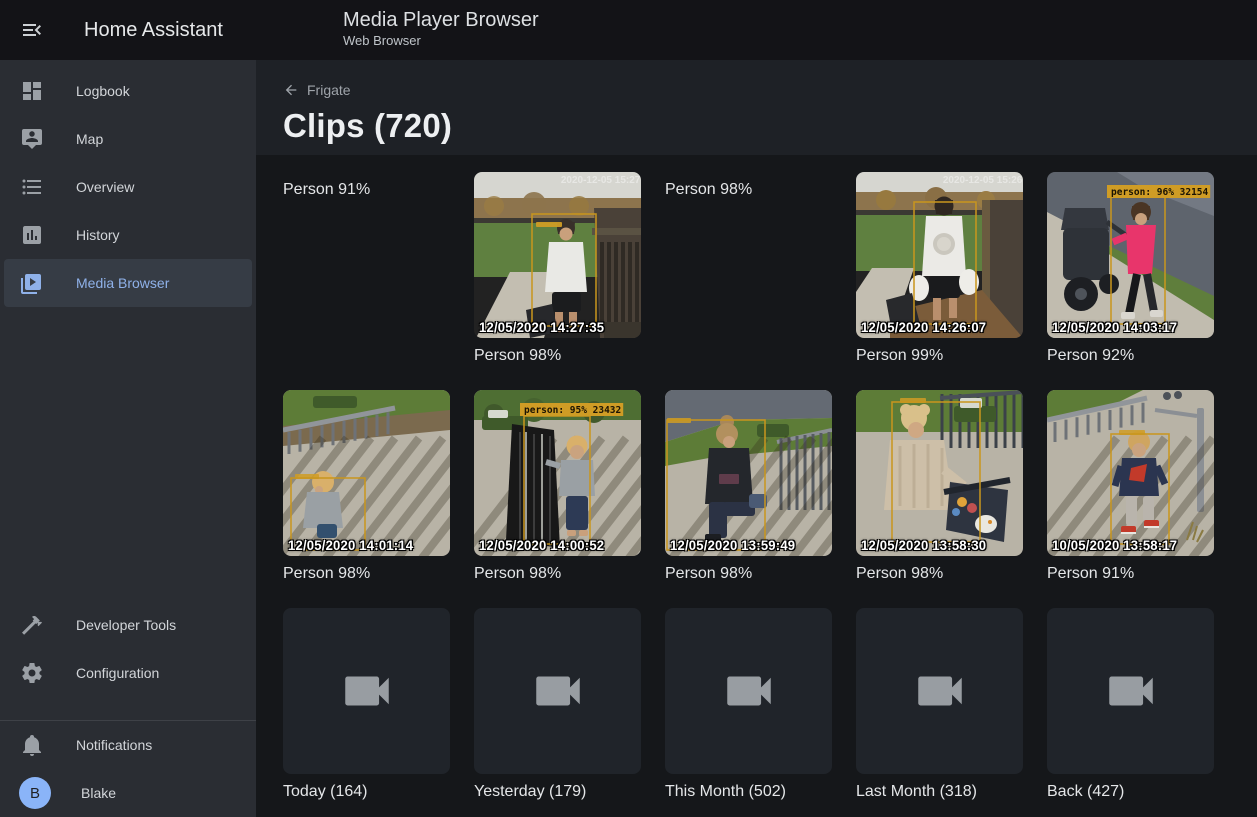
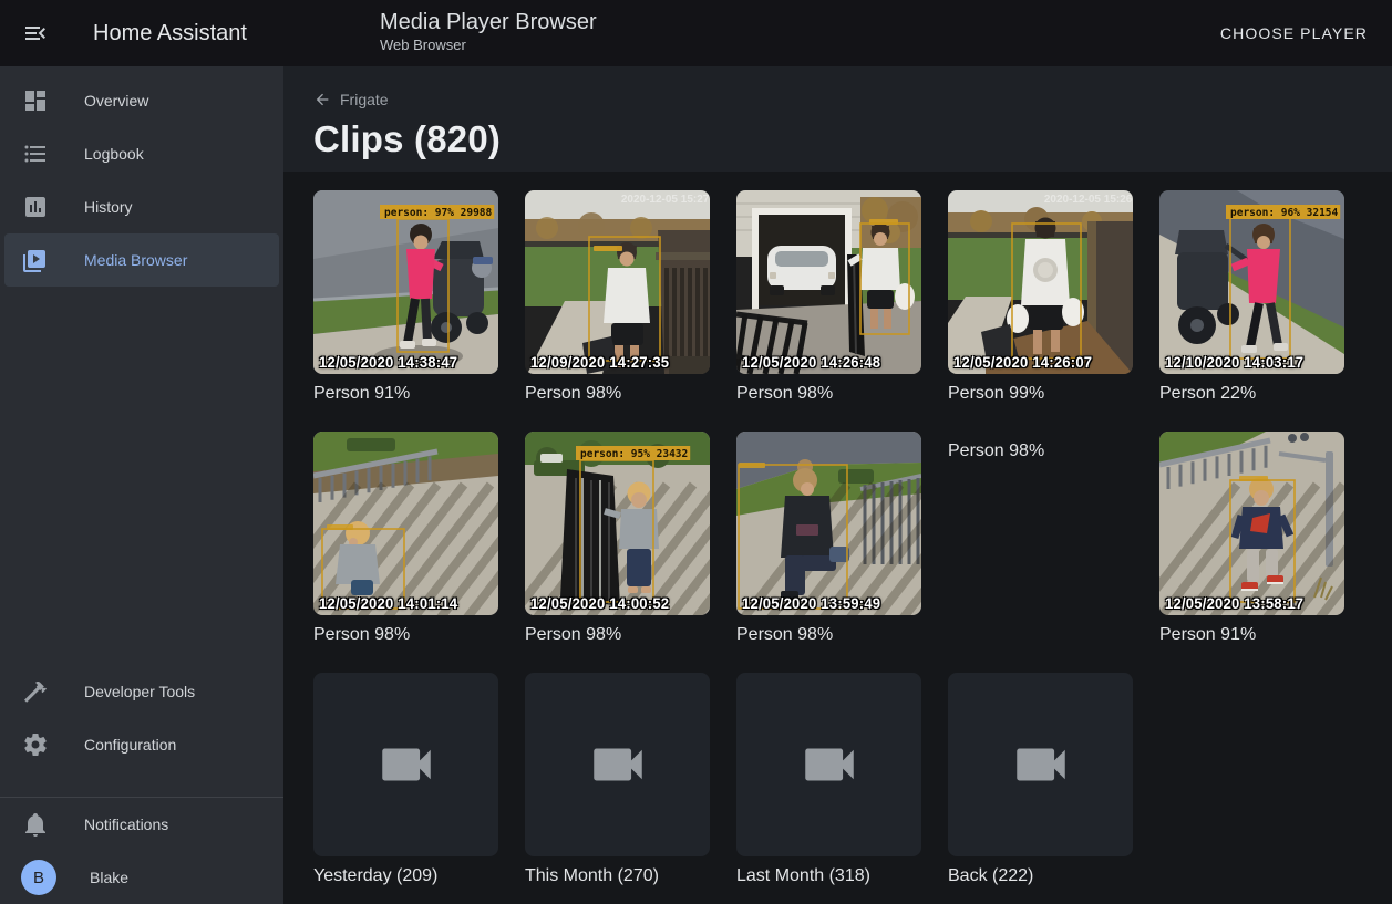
  Home Assistant
  Media Player Browser
  Web Browser
+ CHOOSE PLAYER
- Logbook
+ Overview
- Map
- Overview
+ Logbook
  History
  Media Browser
  Developer Tools
  Configuration
  Notifications
  B
  Blake
  Frigate
- Clips (720)
+ Clips (820)
+ person: 97% 29988
+ 12/05/2020 14:38:47
  Person 91%
  2020-12-05 15:27
- 12/05/2020 14:27:35
+ 12/09/2020 14:27:35
  Person 98%
+ 12/05/2020 14:26:48
  Person 98%
  2020-12-05 15:26
  12/05/2020 14:26:07
  Person 99%
  person: 96% 32154
- 12/05/2020 14:03:17
+ 12/10/2020 14:03:17
- Person 92%
+ Person 22%
  12/05/2020 14:01:14
  Person 98%
  person: 95% 23432
  12/05/2020 14:00:52
  Person 98%
  12/05/2020 13:59:49
  Person 98%
- 12/05/2020 13:58:30
  Person 98%
- 10/05/2020 13:58:17
+ 12/05/2020 13:58:17
  Person 91%
- Today (164)
- Yesterday (179)
+ Yesterday (209)
- This Month (502)
+ This Month (270)
  Last Month (318)
- Back (427)
+ Back (222)
